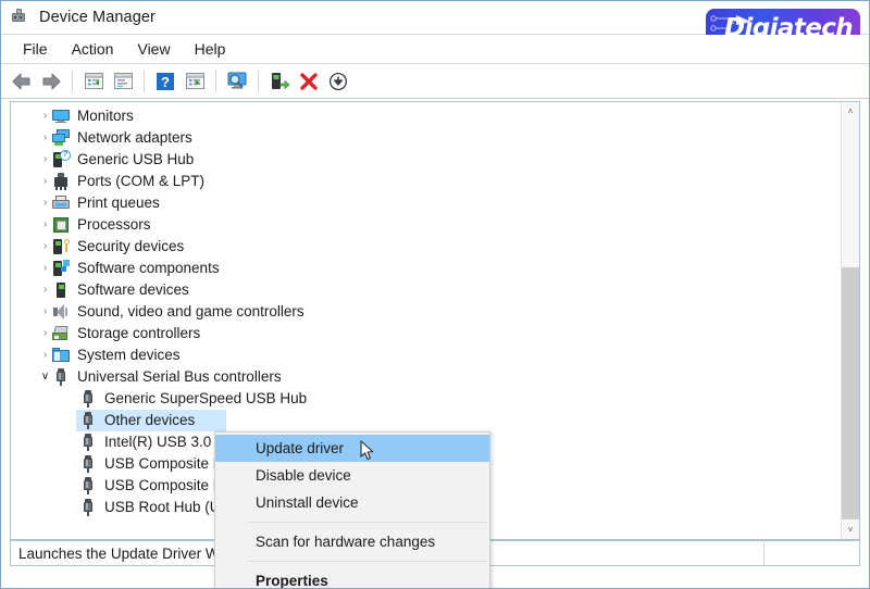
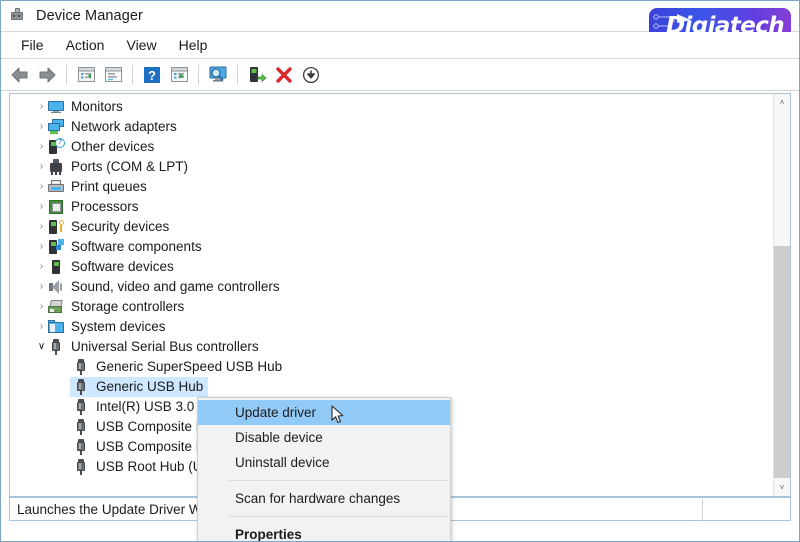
  Device Manager
  Digiatech
  File
  Action
  View
  Help
  ?
  ›
  Monitors
  ›
  Network adapters
  ›
- Generic USB Hub
+ Other devices
  ›
  Ports (COM & LPT)
  ›
  Print queues
  ›
  Processors
  ›
  Security devices
  ›
  Software components
  ›
  Software devices
  ›
  Sound, video and game controllers
  ›
  Storage controllers
  ›
  System devices
  ∨
  Universal Serial Bus controllers
  Generic SuperSpeed USB Hub
- Other devices
+ Generic USB Hub
  Intel(R) USB 3.0
  USB Composite
  USB Composite
  USB Root Hub (
  ˄
  ˅
  Launches the Update Driver W
  Update driver
  Disable device
  Uninstall device
  Scan for hardware changes
  Properties
